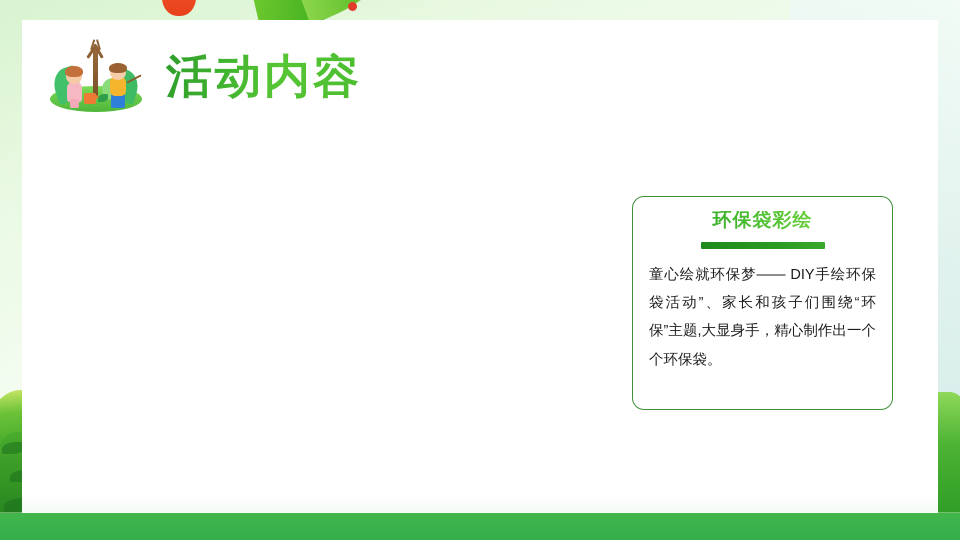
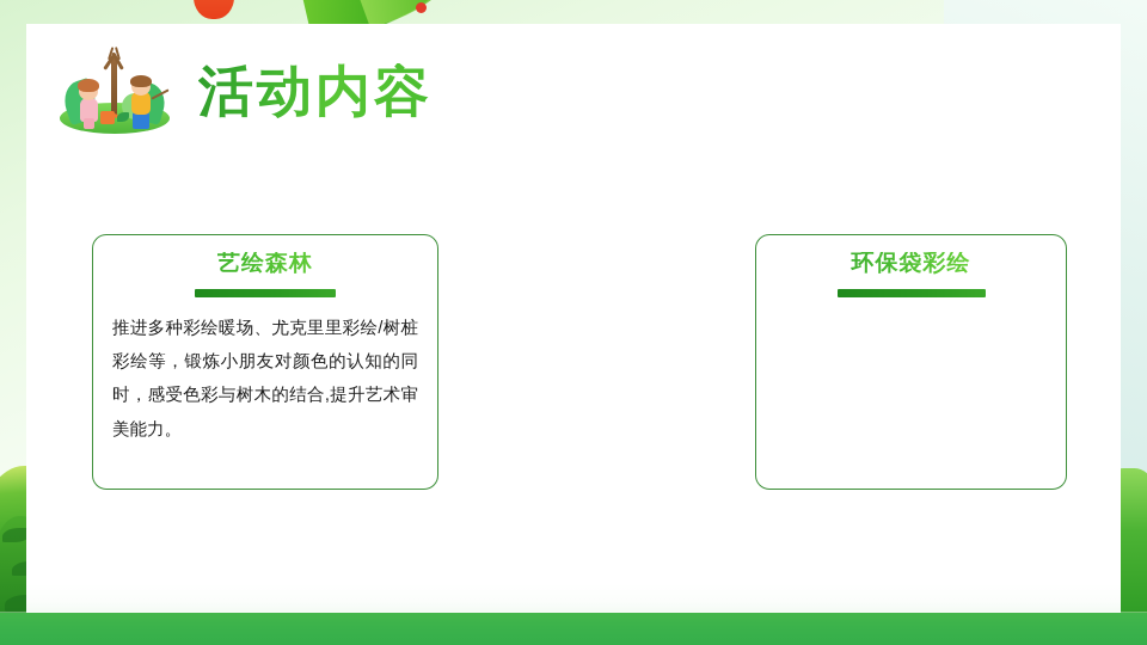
  活动内容
+ 艺绘森林
+ 推进多种彩绘暖场、尤克里里彩绘/树桩彩绘等，锻炼小朋友对颜色的认知的同时，感受色彩与树木的结合,提升艺术审美能力。
  环保袋彩绘
- 童心绘就环保梦—— DIY手绘环保袋活动”、家长和孩子们围绕“环保”主题,大显身手，精心制作出一个个环保袋。
